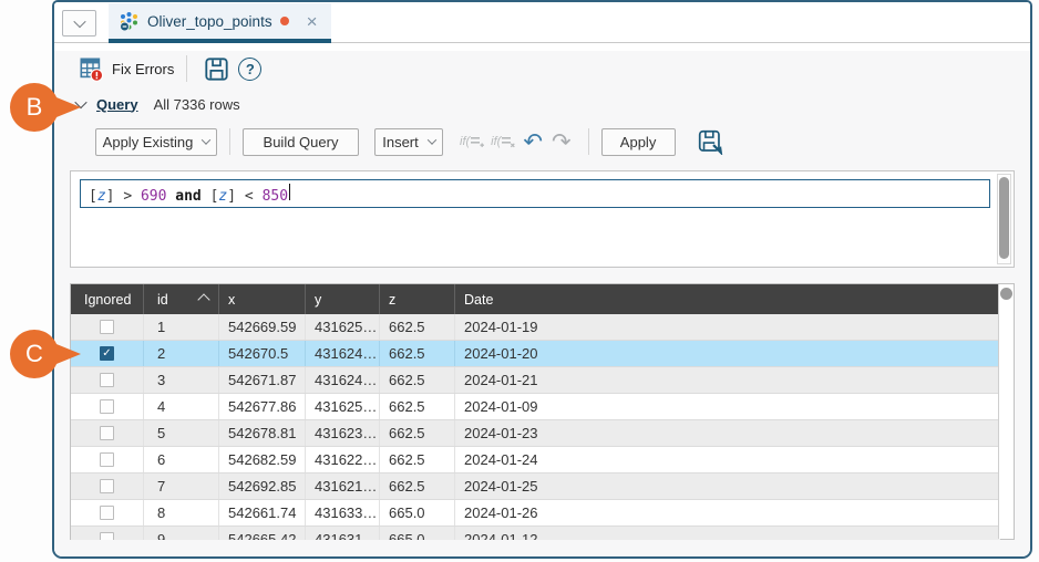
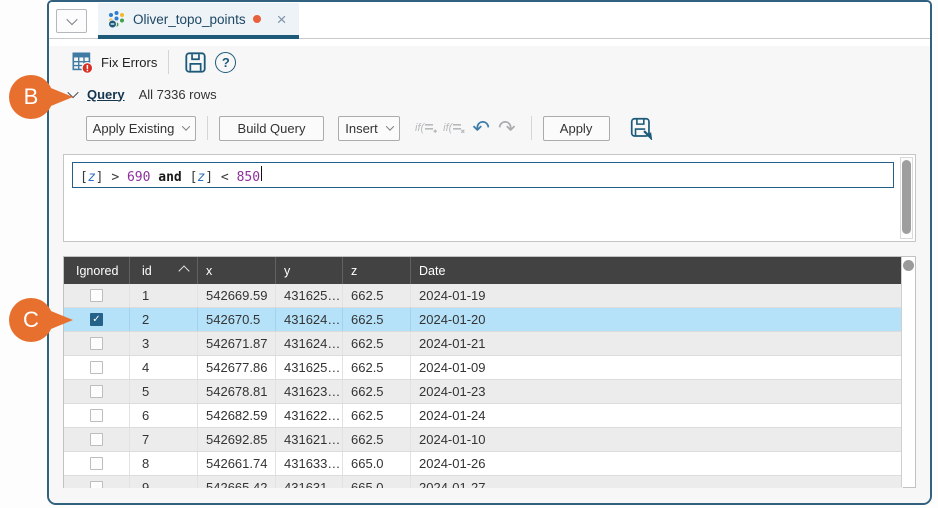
  Oliver_topo_points
  ×
  Fix Errors
  ?
  Query
  All 7336 rows
  Apply Existing
  Build Query
  Insert
  if(
  if(
  ↶
  ↷
  Apply
  [z] > 690 and [z] < 850
  Ignored
  id
  x
  y
  z
  Date
  1
  542669.59
  431625…
  662.5
  2024-01-19
  ✓
  2
  542670.5
  431624…
  662.5
  2024-01-20
  3
  542671.87
  431624…
  662.5
  2024-01-21
  4
  542677.86
  431625…
  662.5
  2024-01-09
  5
  542678.81
  431623…
  662.5
  2024-01-23
  6
  542682.59
  431622…
  662.5
  2024-01-24
  7
  542692.85
  431621…
  662.5
- 2024-01-25
+ 2024-01-10
  8
  542661.74
  431633…
  665.0
  2024-01-26
  9
  542665.42
  431631…
  665.0
- 2024-01-12
+ 2024-01-27
  B
  C
